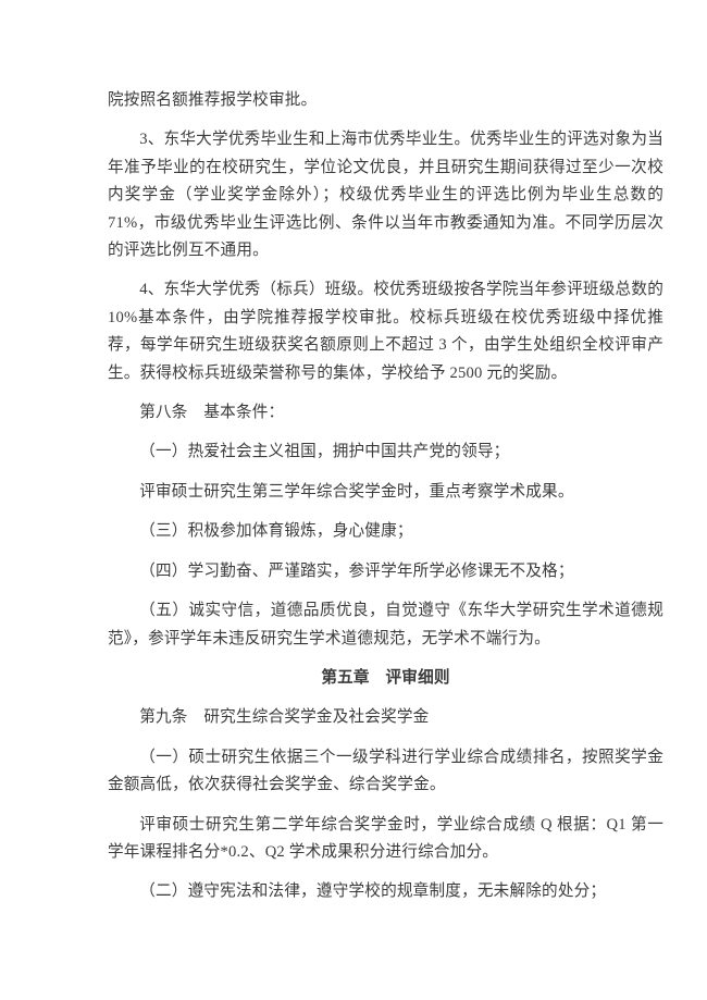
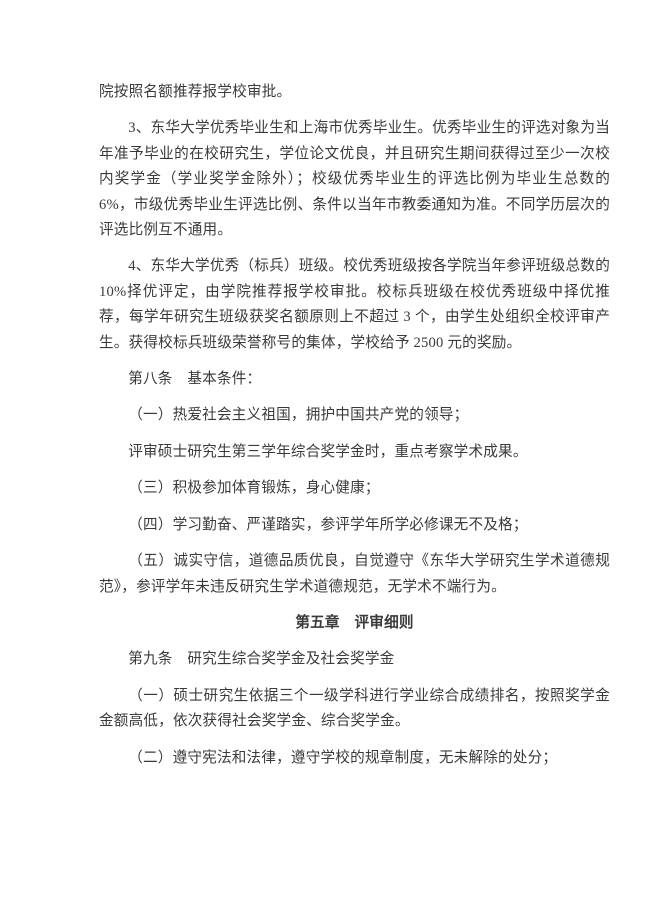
  院按照名额推荐报学校审批。
- 3、东华大学优秀毕业生和上海市优秀毕业生。优秀毕业生的评选对象为当年准予毕业的在校研究生，学位论文优良，并且研究生期间获得过至少一次校内奖学金（学业奖学金除外）；校级优秀毕业生的评选比例为毕业生总数的 71%，市级优秀毕业生评选比例、条件以当年市教委通知为准。不同学历层次的评选比例互不通用。
+ 3、东华大学优秀毕业生和上海市优秀毕业生。优秀毕业生的评选对象为当年准予毕业的在校研究生，学位论文优良，并且研究生期间获得过至少一次校内奖学金（学业奖学金除外）；校级优秀毕业生的评选比例为毕业生总数的 6%，市级优秀毕业生评选比例、条件以当年市教委通知为准。不同学历层次的评选比例互不通用。
- 4、东华大学优秀（标兵）班级。校优秀班级按各学院当年参评班级总数的10%基本条件，由学院推荐报学校审批。校标兵班级在校优秀班级中择优推荐，每学年研究生班级获奖名额原则上不超过 3 个，由学生处组织全校评审产生。获得校标兵班级荣誉称号的集体，学校给予 2500 元的奖励。
+ 4、东华大学优秀（标兵）班级。校优秀班级按各学院当年参评班级总数的10%择优评定，由学院推荐报学校审批。校标兵班级在校优秀班级中择优推荐，每学年研究生班级获奖名额原则上不超过 3 个，由学生处组织全校评审产生。获得校标兵班级荣誉称号的集体，学校给予 2500 元的奖励。
  第八条 基本条件：
  （一）热爱社会主义祖国，拥护中国共产党的领导；
  评审硕士研究生第三学年综合奖学金时，重点考察学术成果。
  （三）积极参加体育锻炼，身心健康；
  （四）学习勤奋、严谨踏实，参评学年所学必修课无不及格；
  （五）诚实守信，道德品质优良，自觉遵守《东华大学研究生学术道德规范》，参评学年未违反研究生学术道德规范，无学术不端行为。
  第五章 评审细则
  第九条 研究生综合奖学金及社会奖学金
  （一）硕士研究生依据三个一级学科进行学业综合成绩排名，按照奖学金金额高低，依次获得社会奖学金、综合奖学金。
- 评审硕士研究生第二学年综合奖学金时，学业综合成绩 Q 根据：Q1 第一学年课程排名分*0.2、Q2 学术成果积分进行综合加分。
  （二）遵守宪法和法律，遵守学校的规章制度，无未解除的处分；
